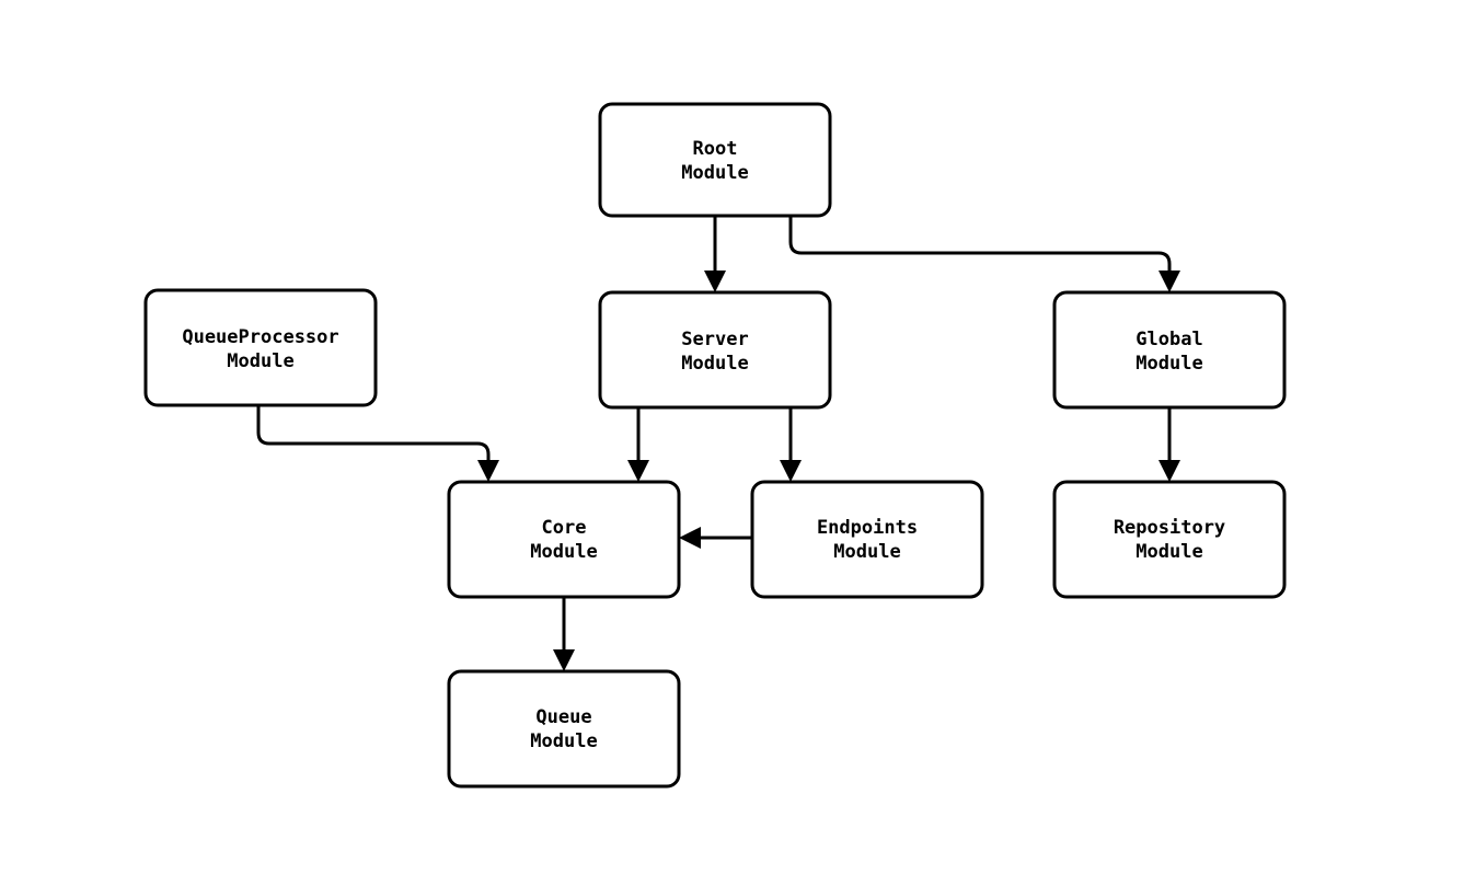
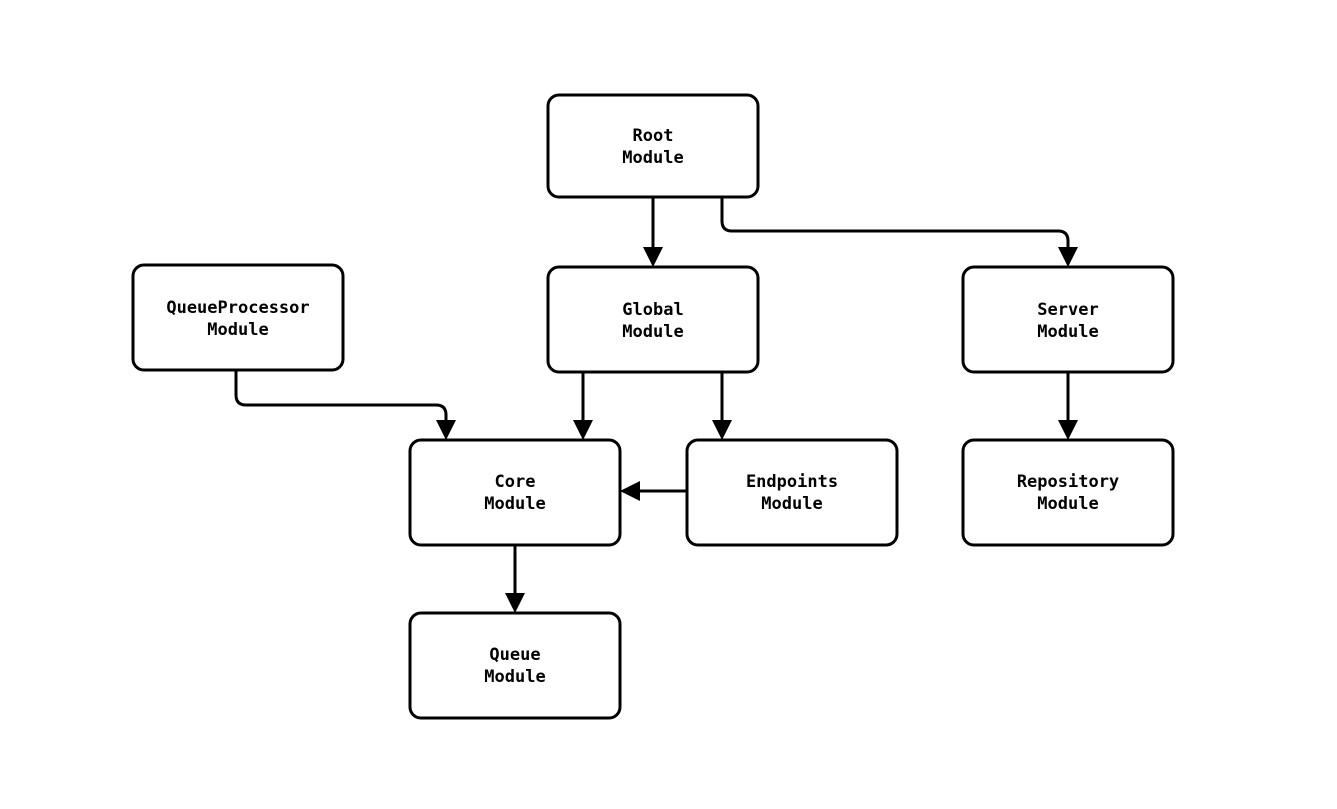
  Root
  Module
  QueueProcessor
  Module
- Server
+ Global
  Module
- Global
+ Server
  Module
  Core
  Module
  Endpoints
  Module
  Repository
  Module
  Queue
  Module
